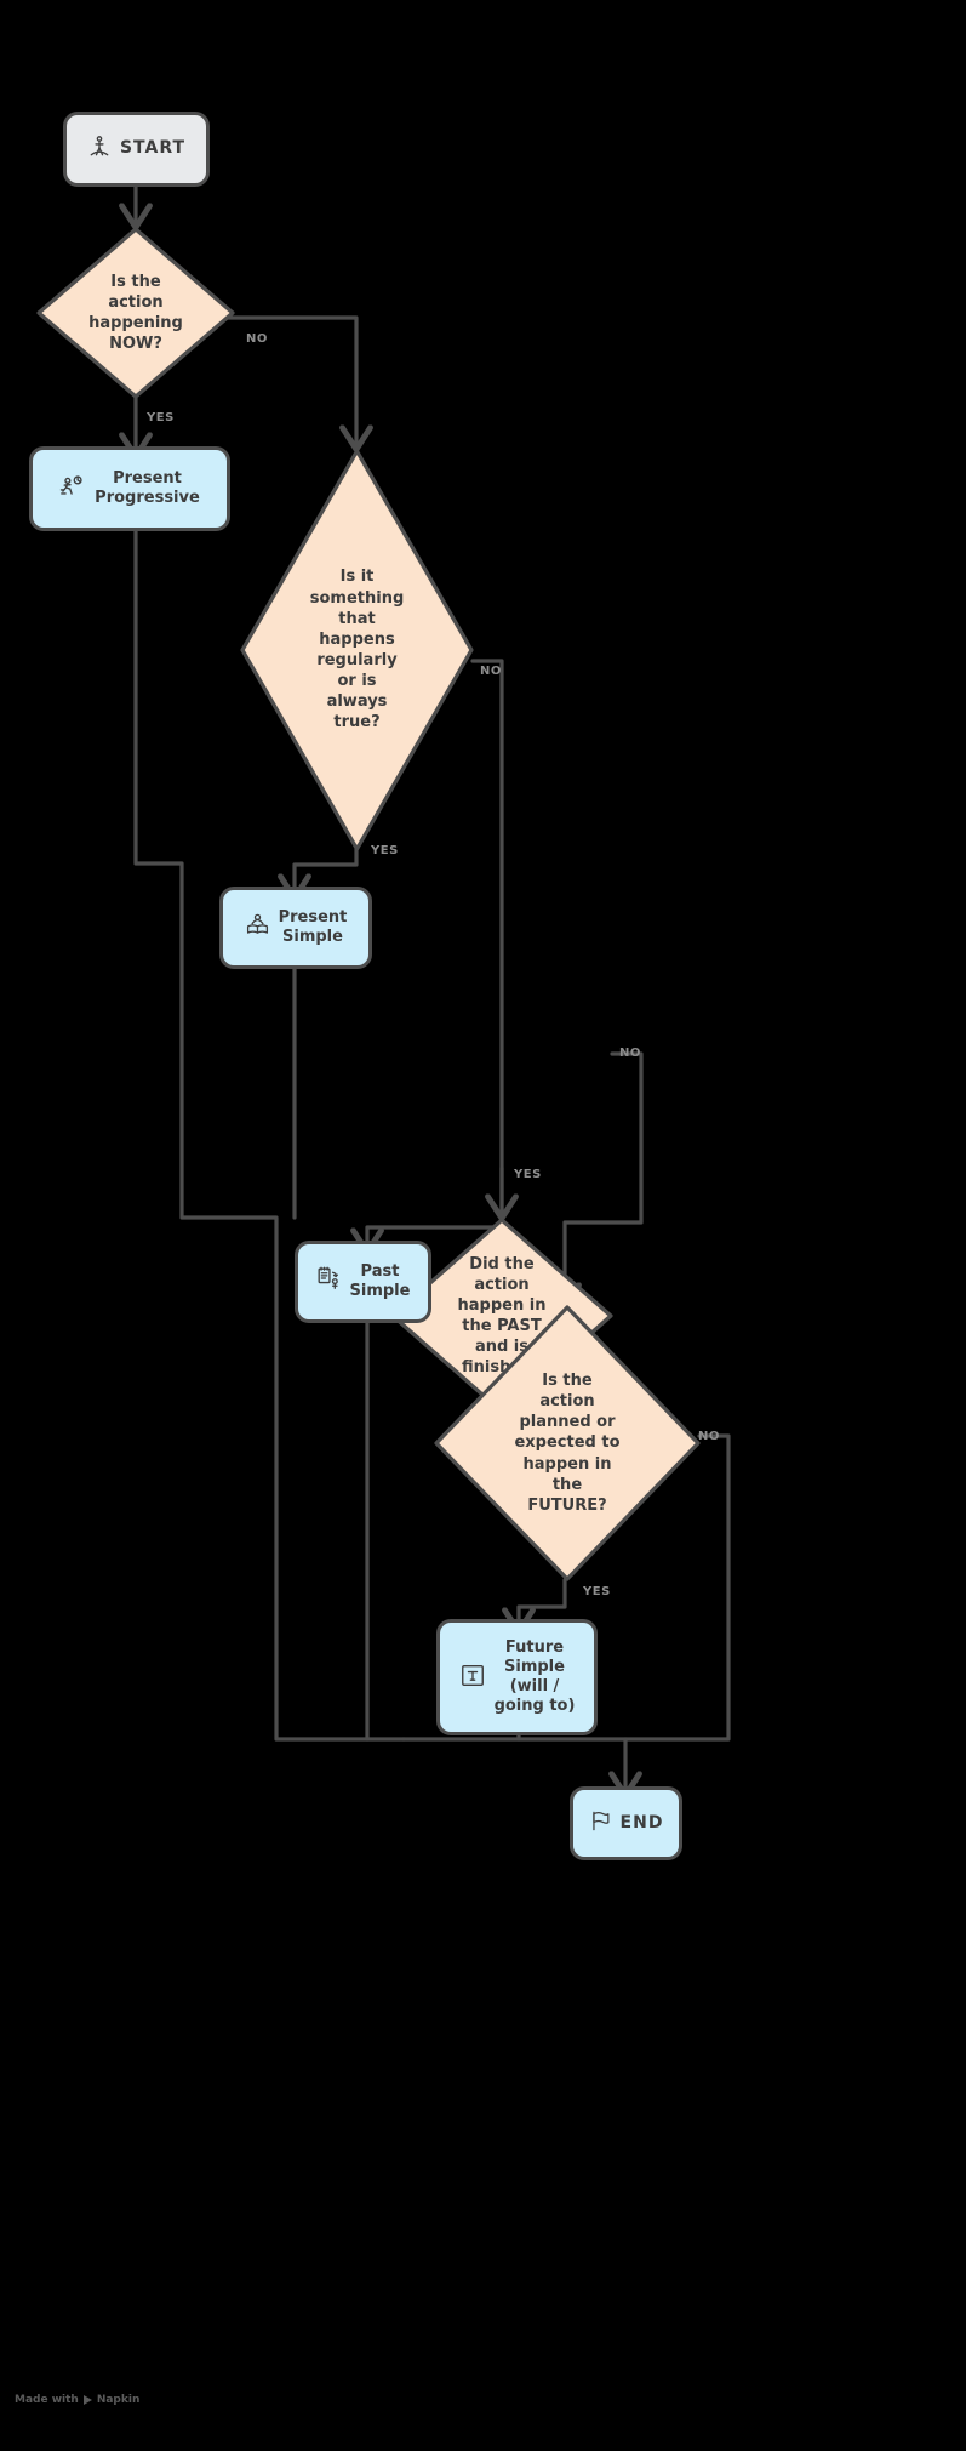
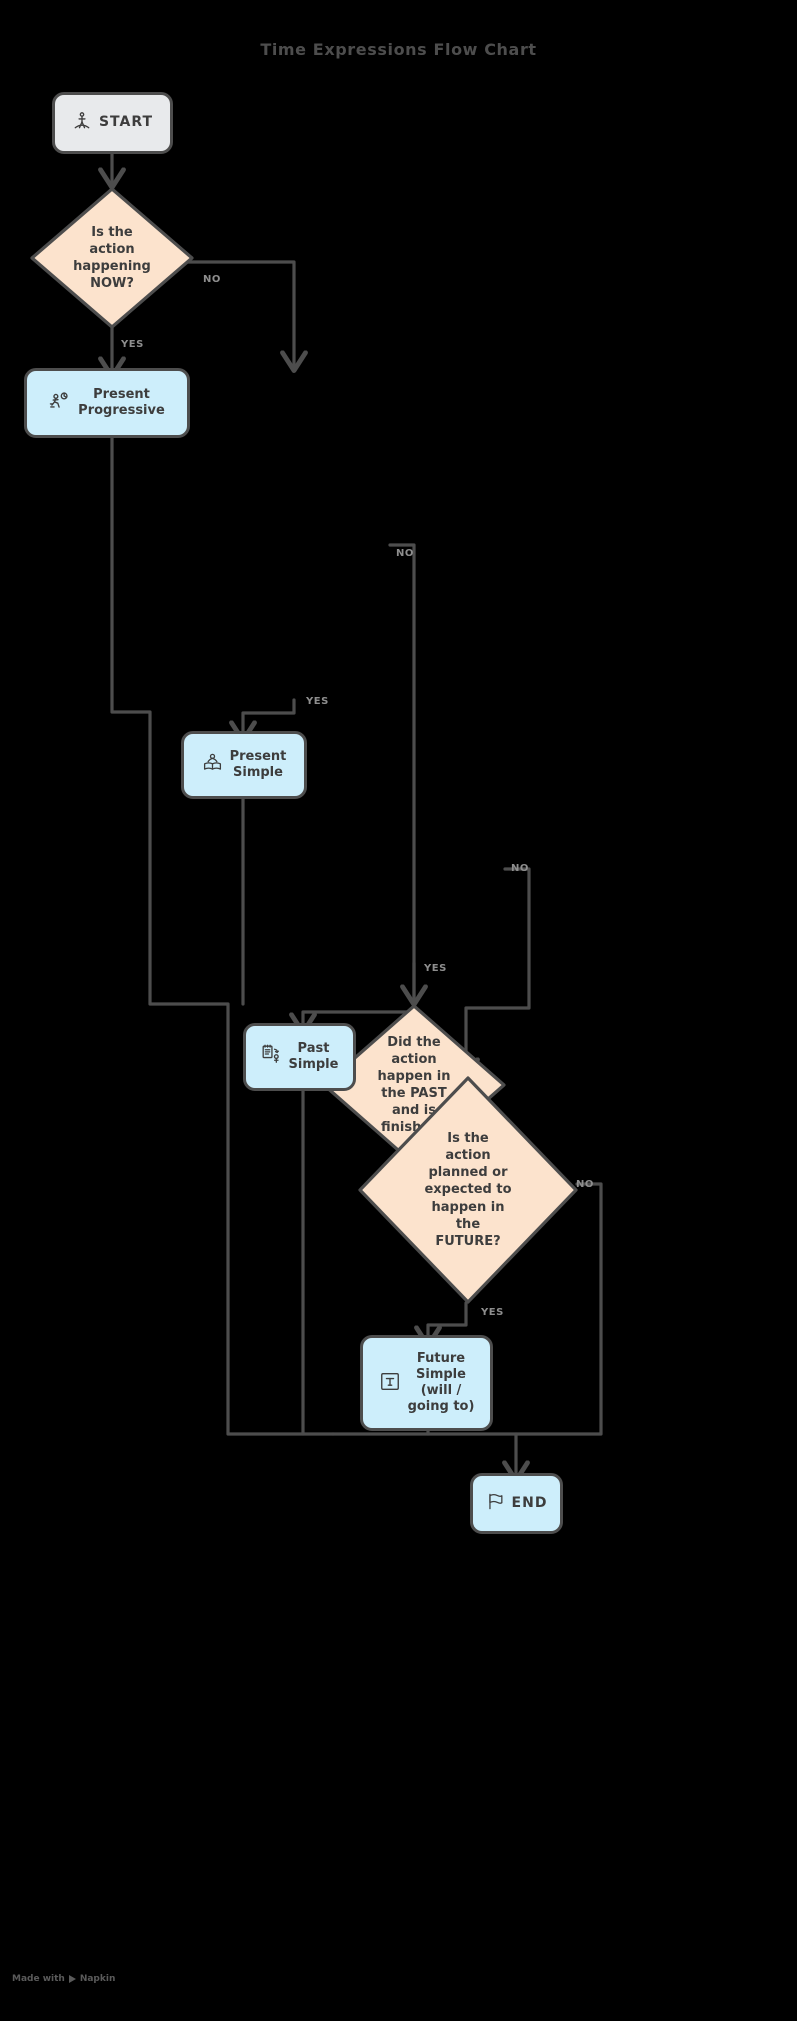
+ Time Expressions Flow Chart
  START
  Is the
  action
  happening
  NOW?
  NO
  YES
  Present
  Progressive
- Is it
- something
- that
- happens
- regularly
- or is
- always
- true?
  NO
  YES
  Present
  Simple
  Did the
  action
  happen in
  the PAST
  and is
  NO
  YES
  Past
  Simple
  Is the
  action
  planned or
  expected to
  happen in
  the
  FUTURE?
  NO
  YES
  Future
  Simple
  (will /
  going to)
  END
  Made with
  Napkin
